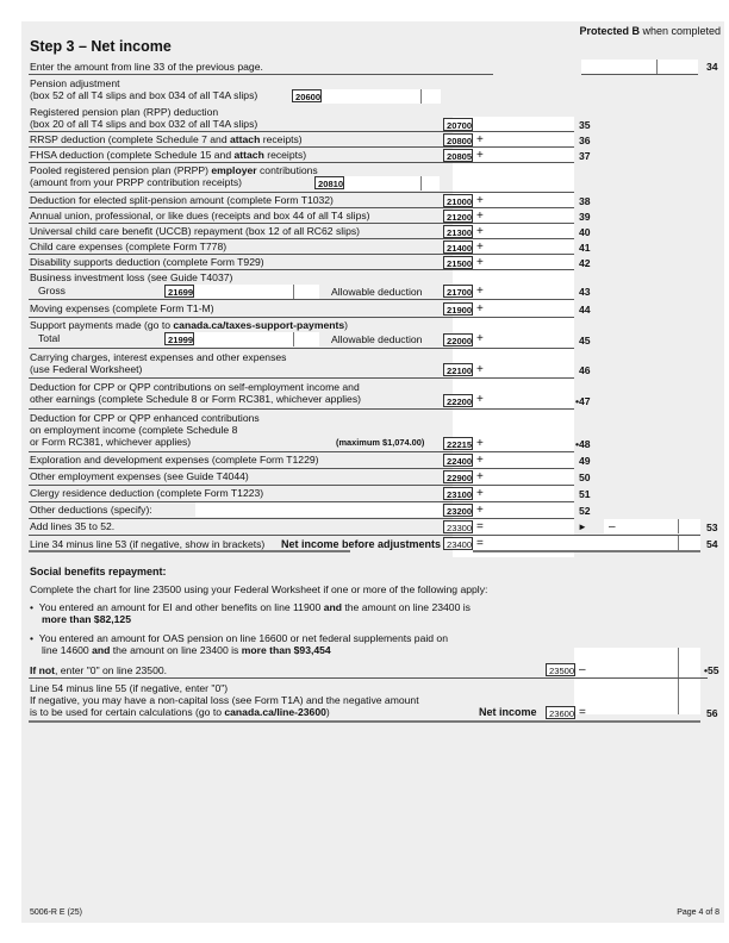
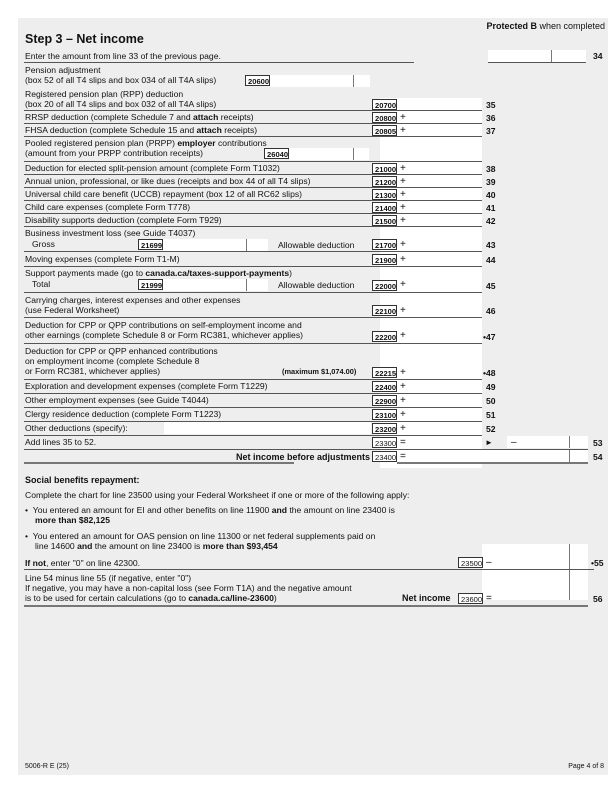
  Protected B when completed
  Step 3 – Net income
  Enter the amount from line 33 of the previous page.
  34
  Pension adjustment
  (box 52 of all T4 slips and box 034 of all T4A slips)
  20600
  Registered pension plan (RPP) deduction
  (box 20 of all T4 slips and box 032 of all T4A slips)
  20700
  35
  RRSP deduction (complete Schedule 7 and attach receipts)
  20800
  +
  36
  FHSA deduction (complete Schedule 15 and attach receipts)
  20805
  +
  37
  Pooled registered pension plan (PRPP) employer contributions
  (amount from your PRPP contribution receipts)
- 20810
+ 26040
  Deduction for elected split-pension amount (complete Form T1032)
  21000
  +
  38
  Annual union, professional, or like dues (receipts and box 44 of all T4 slips)
  21200
  +
  39
  Universal child care benefit (UCCB) repayment (box 12 of all RC62 slips)
  21300
  +
  40
  Child care expenses (complete Form T778)
  21400
  +
  41
  Disability supports deduction (complete Form T929)
  21500
  +
  42
  Business investment loss (see Guide T4037)
  Gross
  21699
  Allowable deduction
  21700
  +
  43
  Moving expenses (complete Form T1-M)
  21900
  +
  44
  Support payments made (go to canada.ca/taxes-support-payments)
  Total
  21999
  Allowable deduction
  22000
  +
  45
  Carrying charges, interest expenses and other expenses
  (use Federal Worksheet)
  22100
  +
  46
  Deduction for CPP or QPP contributions on self-employment income and
  other earnings (complete Schedule 8 or Form RC381, whichever applies)
  22200
  +
  •47
  Deduction for CPP or QPP enhanced contributions
  on employment income (complete Schedule 8
  or Form RC381, whichever applies)
  (maximum $1,074.00)
  22215
  +
  •48
  Exploration and development expenses (complete Form T1229)
  22400
  +
  49
  Other employment expenses (see Guide T4044)
  22900
  +
  50
  Clergy residence deduction (complete Form T1223)
  23100
  +
  51
  Other deductions (specify):
  23200
  +
  52
  Add lines 35 to 52.
  23300
  =
  ►
  –
  53
- Line 34 minus line 53 (if negative, show in brackets)
  Net income before adjustments
  23400
  =
  54
  Social benefits repayment:
  Complete the chart for line 23500 using your Federal Worksheet if one or more of the following apply:
  • You entered an amount for EI and other benefits on line 11900 and the amount on line 23400 is
  more than $82,125
- • You entered an amount for OAS pension on line 16600 or net federal supplements paid on
+ • You entered an amount for OAS pension on line 11300 or net federal supplements paid on
  line 14600 and the amount on line 23400 is more than $93,454
- If not, enter "0" on line 23500.
+ If not, enter "0" on line 42300.
  23500
  –
  •55
  Line 54 minus line 55 (if negative, enter "0")
  If negative, you may have a non-capital loss (see Form T1A) and the negative amount
  is to be used for certain calculations (go to canada.ca/line-23600)
  Net income
  23600
  =
  56
